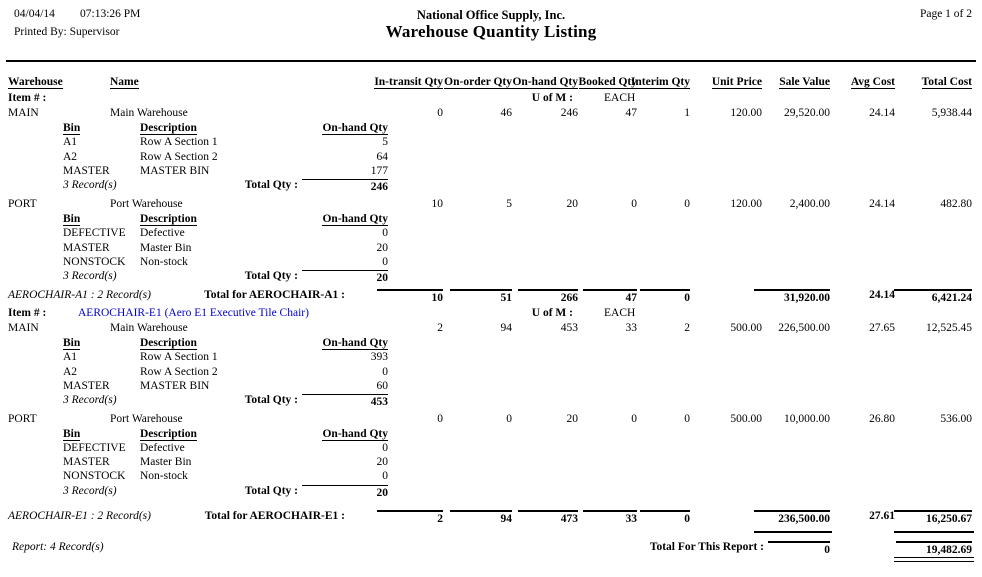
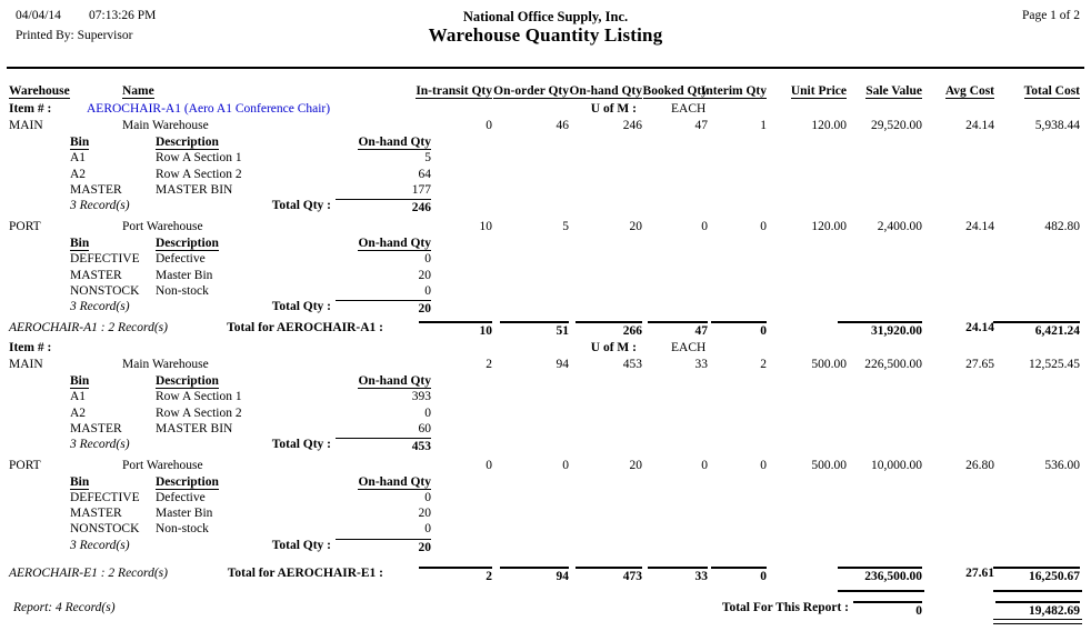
  04/04/14
  07:13:26 PM
  National Office Supply, Inc.
  Page 1 of 2
  Printed By: Supervisor
  Warehouse Quantity Listing
  Warehouse
  Name
  In-transit Qty
  On-order Qty
  On-hand Qty
  Booked Qty
  Interim Qty
  Unit Price
  Sale Value
  Avg Cost
  Total Cost
  Item # :
+ AEROCHAIR-A1 (Aero A1 Conference Chair)
  U of M :
  EACH
  MAIN
  Main Warehouse
  0
  46
  246
  47
  1
  120.00
  29,520.00
  24.14
  5,938.44
  Bin
  Description
  On-hand Qty
  A1
  Row A Section 1
  5
  A2
  Row A Section 2
  64
  MASTER
  MASTER BIN
  177
  3 Record(s)
  Total Qty :
  246
  PORT
  Port Warehouse
  10
  5
  20
  0
  0
  120.00
  2,400.00
  24.14
  482.80
  Bin
  Description
  On-hand Qty
  DEFECTIVE
  Defective
  0
  MASTER
  Master Bin
  20
  NONSTOCK
  Non-stock
  0
  3 Record(s)
  Total Qty :
  20
  AEROCHAIR-A1 : 2 Record(s)
  Total for AEROCHAIR-A1 :
  10
  51
  266
  47
  0
  31,920.00
  24.14
  6,421.24
  Item # :
- AEROCHAIR-E1 (Aero E1 Executive Tile Chair)
  U of M :
  EACH
  MAIN
  Main Warehouse
  2
  94
  453
  33
  2
  500.00
  226,500.00
  27.65
  12,525.45
  Bin
  Description
  On-hand Qty
  A1
  Row A Section 1
  393
  A2
  Row A Section 2
  0
  MASTER
  MASTER BIN
  60
  3 Record(s)
  Total Qty :
  453
  PORT
  Port Warehouse
  0
  0
  20
  0
  0
  500.00
  10,000.00
  26.80
  536.00
  Bin
  Description
  On-hand Qty
  DEFECTIVE
  Defective
  0
  MASTER
  Master Bin
  20
  NONSTOCK
  Non-stock
  0
  3 Record(s)
  Total Qty :
  20
  AEROCHAIR-E1 : 2 Record(s)
  Total for AEROCHAIR-E1 :
  2
  94
  473
  33
  0
  236,500.00
  27.61
  16,250.67
  Report: 4 Record(s)
  Total For This Report :
  0
  19,482.69
